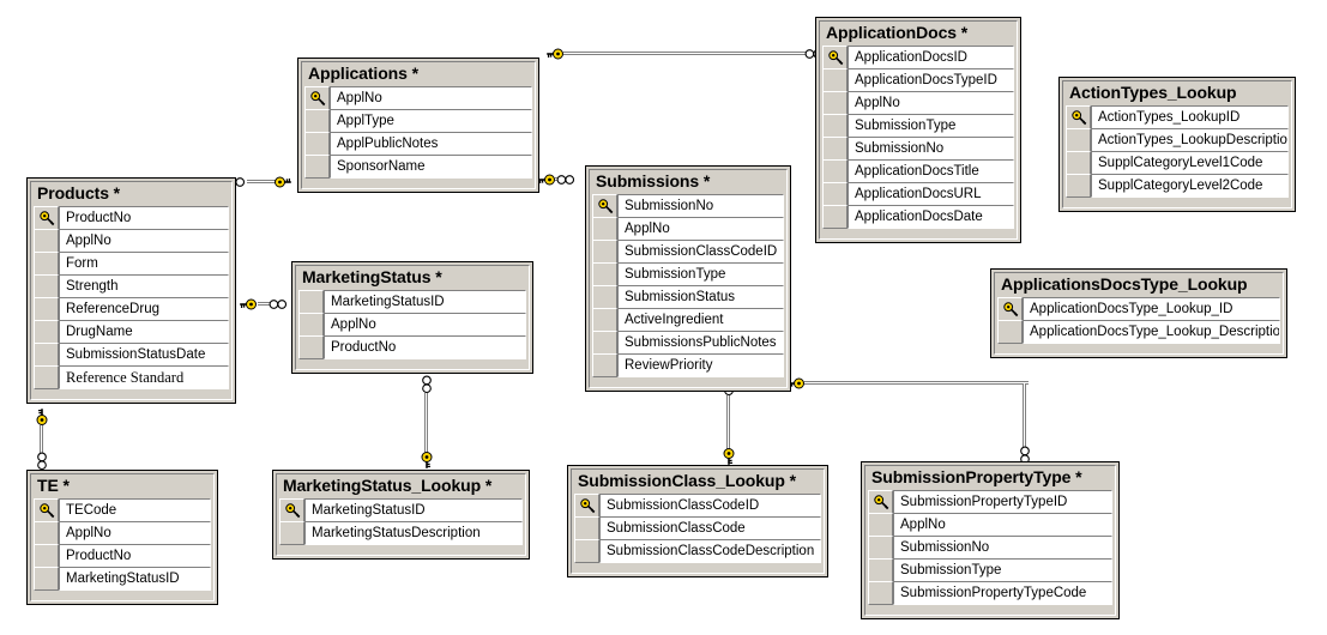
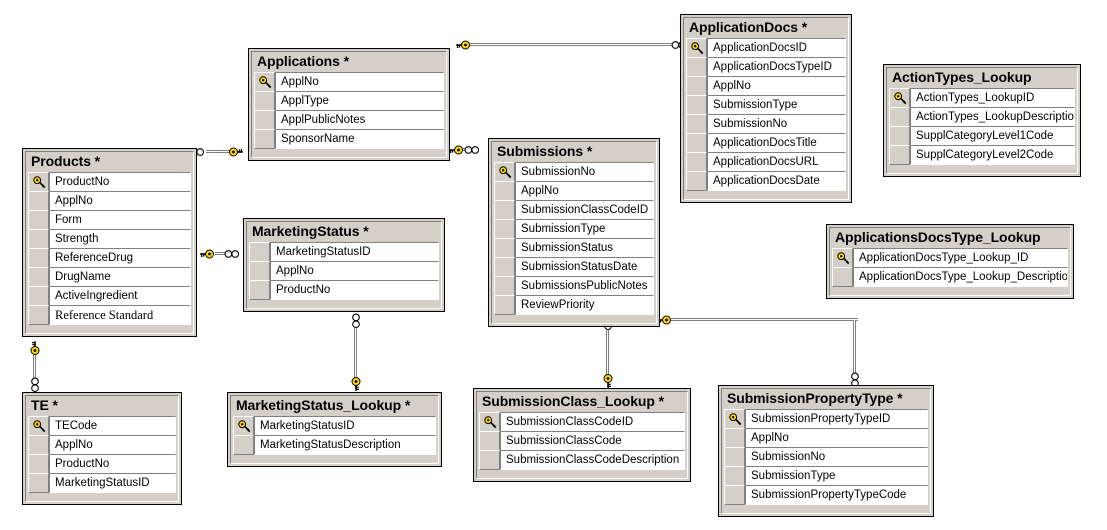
  Products *
  ProductNo
  ApplNo
  Form
  Strength
  ReferenceDrug
  DrugName
- SubmissionStatusDate
+ ActiveIngredient
  Reference Standard
  Applications *
  ApplNo
  ApplType
  ApplPublicNotes
  SponsorName
  ApplicationDocs *
  ApplicationDocsID
  ApplicationDocsTypeID
  ApplNo
  SubmissionType
  SubmissionNo
  ApplicationDocsTitle
  ApplicationDocsURL
  ApplicationDocsDate
  ActionTypes_Lookup
  ActionTypes_LookupID
  ActionTypes_LookupDescriptio
  SupplCategoryLevel1Code
  SupplCategoryLevel2Code
  Submissions *
  SubmissionNo
  ApplNo
  SubmissionClassCodeID
  SubmissionType
  SubmissionStatus
- ActiveIngredient
+ SubmissionStatusDate
  SubmissionsPublicNotes
  ReviewPriority
  MarketingStatus *
  MarketingStatusID
  ApplNo
  ProductNo
  ApplicationsDocsType_Lookup
  ApplicationDocsType_Lookup_ID
  ApplicationDocsType_Lookup_Descriptio
  TE *
  TECode
  ApplNo
  ProductNo
  MarketingStatusID
  MarketingStatus_Lookup *
  MarketingStatusID
  MarketingStatusDescription
  SubmissionClass_Lookup *
  SubmissionClassCodeID
  SubmissionClassCode
  SubmissionClassCodeDescription
  SubmissionPropertyType *
  SubmissionPropertyTypeID
  ApplNo
  SubmissionNo
  SubmissionType
  SubmissionPropertyTypeCode
